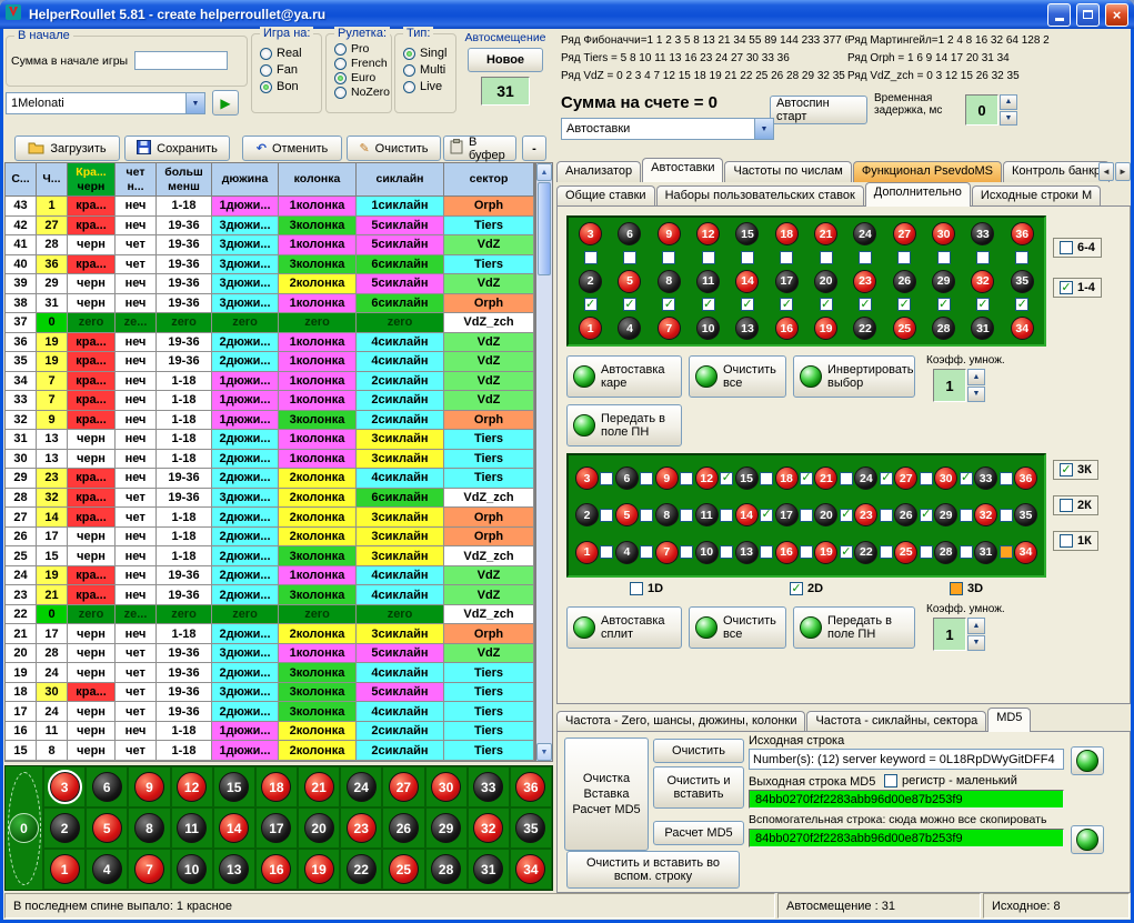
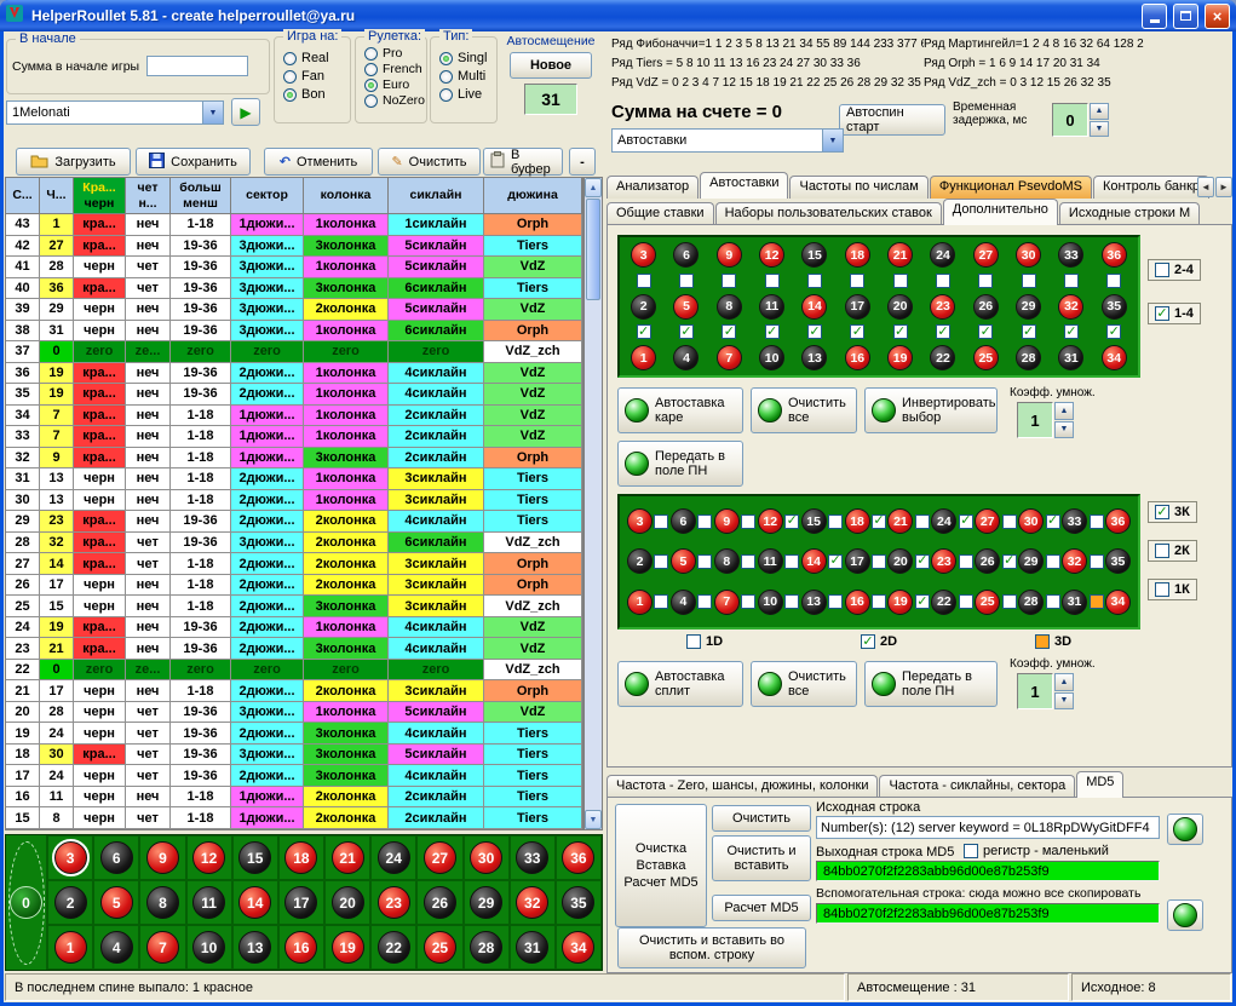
  HelperRoullet 5.81 - create helperroullet@ya.ru
  ×
  В начале
  Сумма в начале игры
  1Melonati
  ▶
  Игра на:
  Real
  Fan
  Bon
  Рулетка:
  Pro
  French
  Euro
  NoZero
  Тип:
  Singl
  Multi
  Live
  Автосмещение
  Новое
  31
  Загрузить
  Сохранить
  ↶
  Отменить
  ✎
  Очистить
  В буфер
  -
  С...
  Ч...
  Кра...
  черн
  чет
  н...
  больш
  менш
- дюжина
+ сектор
  колонка
  сиклайн
- сектор
+ дюжина
  43
  1
  кра...
  неч
  1-18
  1дюжи...
  1колонка
  1сиклайн
  Orph
  42
  27
  кра...
  неч
  19-36
  3дюжи...
  3колонка
  5сиклайн
  Tiers
  41
  28
  черн
  чет
  19-36
  3дюжи...
  1колонка
  5сиклайн
  VdZ
  40
  36
  кра...
  чет
  19-36
  3дюжи...
  3колонка
  6сиклайн
  Tiers
  39
  29
  черн
  неч
  19-36
  3дюжи...
  2колонка
  5сиклайн
  VdZ
  38
  31
  черн
  неч
  19-36
  3дюжи...
  1колонка
  6сиклайн
  Orph
  37
  0
  zero
  ze...
  zero
  zero
  zero
  zero
  VdZ_zch
  36
  19
  кра...
  неч
  19-36
  2дюжи...
  1колонка
  4сиклайн
  VdZ
  35
  19
  кра...
  неч
  19-36
  2дюжи...
  1колонка
  4сиклайн
  VdZ
  34
  7
  кра...
  неч
  1-18
  1дюжи...
  1колонка
  2сиклайн
  VdZ
  33
  7
  кра...
  неч
  1-18
  1дюжи...
  1колонка
  2сиклайн
  VdZ
  32
  9
  кра...
  неч
  1-18
  1дюжи...
  3колонка
  2сиклайн
  Orph
  31
  13
  черн
  неч
  1-18
  2дюжи...
  1колонка
  3сиклайн
  Tiers
  30
  13
  черн
  неч
  1-18
  2дюжи...
  1колонка
  3сиклайн
  Tiers
  29
  23
  кра...
  неч
  19-36
  2дюжи...
  2колонка
  4сиклайн
  Tiers
  28
  32
  кра...
  чет
  19-36
  3дюжи...
  2колонка
  6сиклайн
  VdZ_zch
  27
  14
  кра...
  чет
  1-18
  2дюжи...
  2колонка
  3сиклайн
  Orph
  26
  17
  черн
  неч
  1-18
  2дюжи...
  2колонка
  3сиклайн
  Orph
  25
  15
  черн
  неч
  1-18
  2дюжи...
  3колонка
  3сиклайн
  VdZ_zch
  24
  19
  кра...
  неч
  19-36
  2дюжи...
  1колонка
  4сиклайн
  VdZ
  23
  21
  кра...
  неч
  19-36
  2дюжи...
  3колонка
  4сиклайн
  VdZ
  22
  0
  zero
  ze...
  zero
  zero
  zero
  zero
  VdZ_zch
  21
  17
  черн
  неч
  1-18
  2дюжи...
  2колонка
  3сиклайн
  Orph
  20
  28
  черн
  чет
  19-36
  3дюжи...
  1колонка
  5сиклайн
  VdZ
  19
  24
  черн
  чет
  19-36
  2дюжи...
  3колонка
  4сиклайн
  Tiers
  18
  30
  кра...
  чет
  19-36
  3дюжи...
  3колонка
  5сиклайн
  Tiers
  17
  24
  черн
  чет
  19-36
  2дюжи...
  3колонка
  4сиклайн
  Tiers
  16
  11
  черн
  неч
  1-18
  1дюжи...
  2колонка
  2сиклайн
  Tiers
  15
  8
  черн
  чет
  1-18
  1дюжи...
  2колонка
  2сиклайн
  Tiers
  0
  3
  6
  9
  12
  15
  18
  21
  24
  27
  30
  33
  36
  2
  5
  8
  11
  14
  17
  20
  23
  26
  29
  32
  35
  1
  4
  7
  10
  13
  16
  19
  22
  25
  28
  31
  34
  Ряд Фибоначчи=1 1 2 3 5 8 13 21 34 55 89 144 233 377
  Ряд Мартингейл=1 2 4 8 16 32 64 128 2
  Ряд Tiers = 5 8 10 11 13 16 23 24 27 30 33 36
  Ряд Orph = 1 6 9 14 17 20 31 34
  Ряд VdZ = 0 2 3 4 7 12 15 18 19 21 22 25 26 28 29 32 35
  Ряд VdZ_zch = 0 3 12 15 26 32 35
  Сумма на счете = 0
  Автоспин старт
  Временная задержка, мс
  0
  Автоставки
  Анализатор
  Автоставки
  Частоты по числам
  Функционал PsevdoMS
  Контроль банкр
  ◄
  ►
  Общие ставки
  Наборы пользовательских ставок
  Дополнительно
  Исходные строки М
  3
  6
  9
  12
  15
  18
  21
  24
  27
  30
  33
  36
  2
  5
  8
  11
  14
  17
  20
  23
  26
  29
  32
  35
  1
  4
  7
  10
  13
  16
  19
  22
  25
  28
  31
  34
- 6-4
+ 2-4
  1-4
  Автоставка каре
  Очистить все
  Инвертировать выбор
  Коэфф. умнож.
  1
  Передать в поле ПН
  3
  6
  9
  12
  15
  18
  21
  24
  27
  30
  33
  36
  2
  5
  8
  11
  14
  17
  20
  23
  26
  29
  32
  35
  1
  4
  7
  10
  13
  16
  19
  22
  25
  28
  31
  34
  3К
  2К
  1К
  1D
  2D
  3D
  Автоставка сплит
  Очистить все
  Передать в поле ПН
  Коэфф. умнож.
  1
  Частота - Zero, шансы, дюжины, колонки
  Частота - сиклайны, сектора
  MD5
  Очистка
  Вставка
  Расчет MD5
  Очистить
  Очистить и вставить
  Расчет MD5
  Исходная строка
  Number(s): (12) server keyword = 0L18RpDWyGitDFF4
  Выходная строка MD5
  регистр - маленький
  84bb0270f2f2283abb96d00e87b253f9
  Вспомогательная строка: сюда можно все скопировать
  84bb0270f2f2283abb96d00e87b253f9
  Очистить и вставить во вспом. строку
  В последнем спине выпало: 1 красное
  Автосмещение : 31
  Исходное: 8
